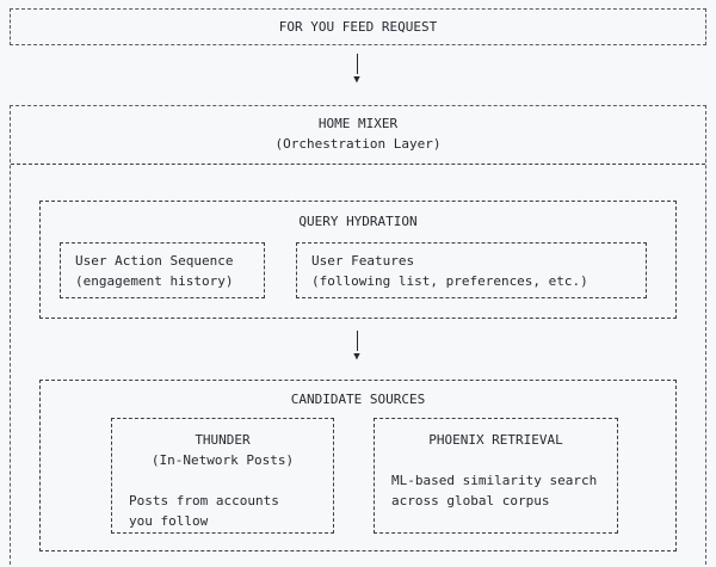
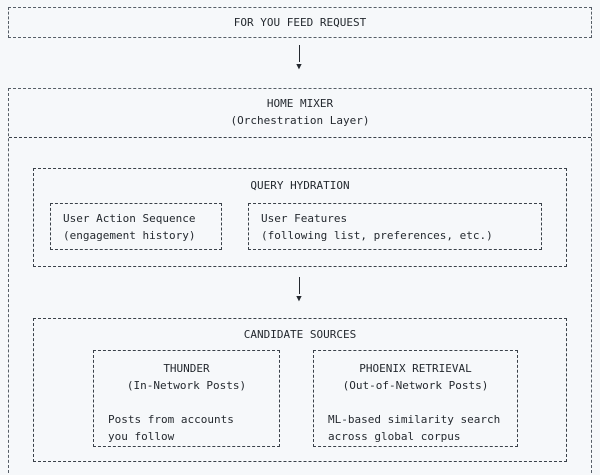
  FOR YOU FEED REQUEST
  ▼
  HOME MIXER
  (Orchestration Layer)
  QUERY HYDRATION
  User Action Sequence
  (engagement history)
  User Features
  (following list, preferences, etc.)
  ▼
  CANDIDATE SOURCES
  THUNDER
  (In-Network Posts)
  Posts from accounts
  you follow
  PHOENIX RETRIEVAL
+ (Out-of-Network Posts)
  ML-based similarity search
  across global corpus
